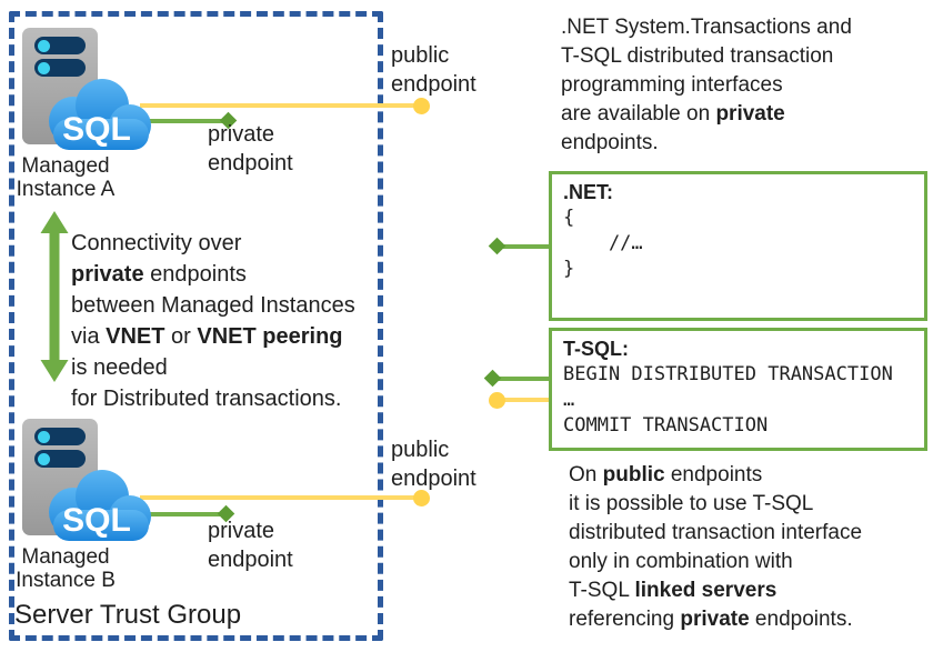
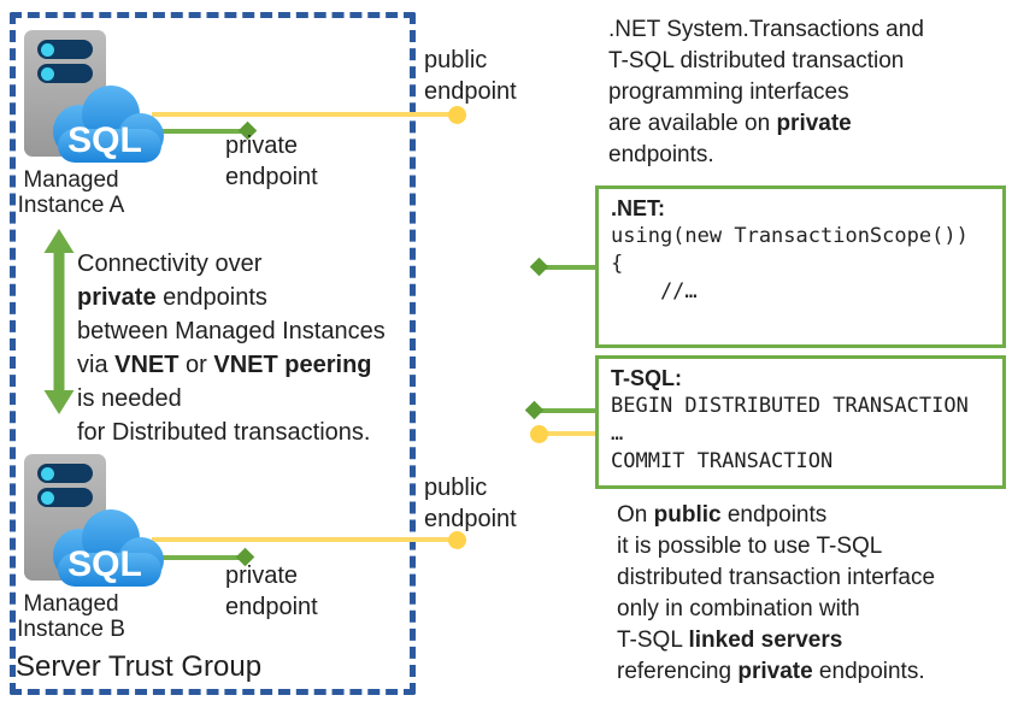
  Server Trust Group
  SQL
  Managed
  Instance A
  SQL
  Managed
  Instance B
  public
  endpoint
  private
  endpoint
  public
  endpoint
  private
  endpoint
  Connectivity over
  private endpoints
  between Managed Instances
  via VNET or VNET peering
  is needed
  for Distributed transactions.
  .NET System.Transactions and
  T-SQL distributed transaction
  programming interfaces
  are available on private
  endpoints.
  .NET:
+ using(new TransactionScope())
  {
  //…
- }
  T-SQL:
  BEGIN DISTRIBUTED TRANSACTION
  …
  COMMIT TRANSACTION
  On public endpoints
  it is possible to use T-SQL
  distributed transaction interface
  only in combination with
  T-SQL linked servers
  referencing private endpoints.
